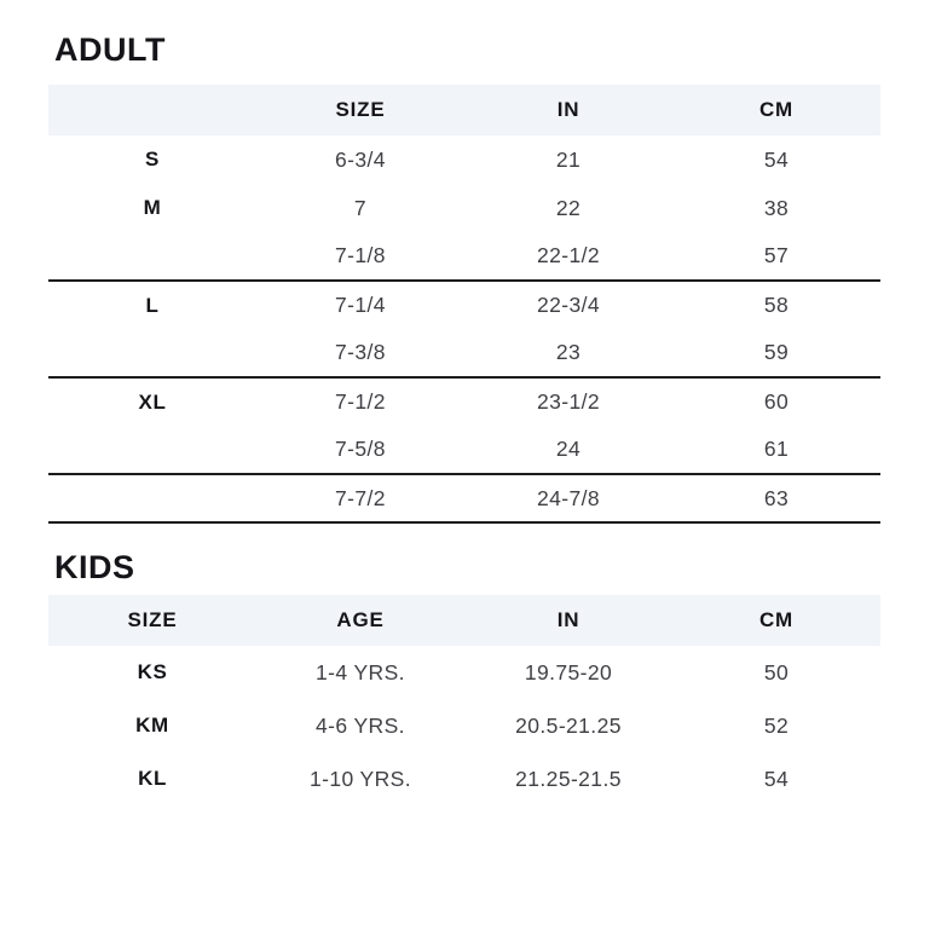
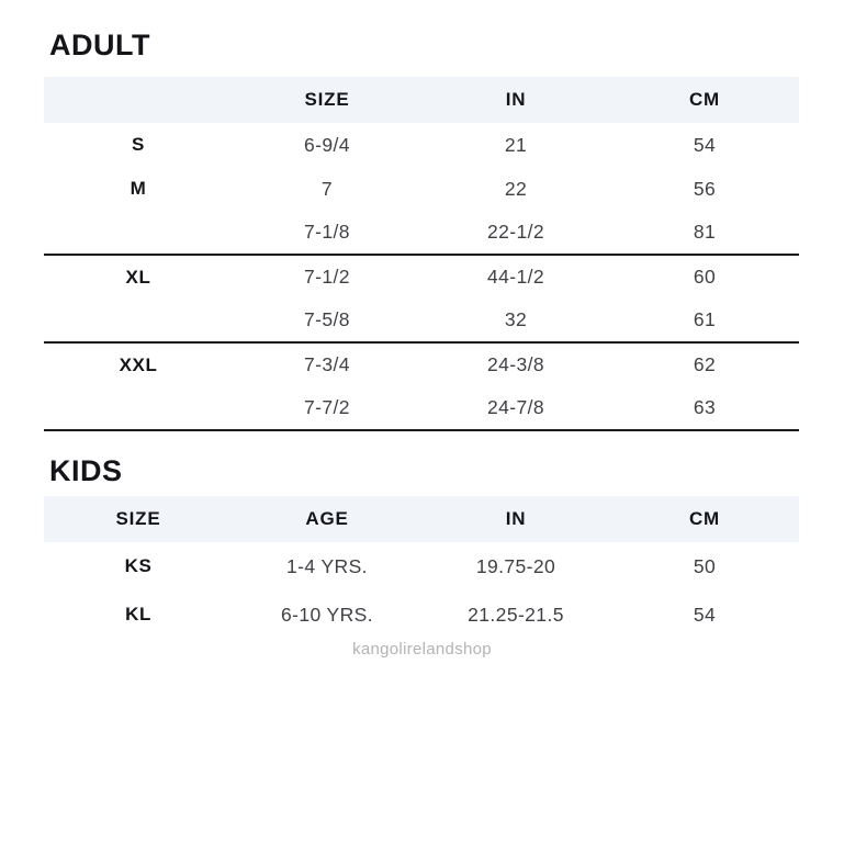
  ADULT
  	SIZE	IN	CM
- S	6-3/4	21	54
+ S	6-9/4	21	54
- M	7	22	38
+ M	7	22	56
- 	7-1/8	22-1/2	57
+ 	7-1/8	22-1/2	81
- L	7-1/4	22-3/4	58
- 	7-3/8	23	59
- XL	7-1/2	23-1/2	60
+ XL	7-1/2	44-1/2	60
- 	7-5/8	24	61
+ 	7-5/8	32	61
+ XXL	7-3/4	24-3/8	62
  	7-7/2	24-7/8	63
  KIDS
  SIZE	AGE	IN	CM
  KS	1-4 YRS.	19.75-20	50
- KM	4-6 YRS.	20.5-21.25	52
- KL	1-10 YRS.	21.25-21.5	54
+ KL	6-10 YRS.	21.25-21.5	54
+ kangolirelandshop
